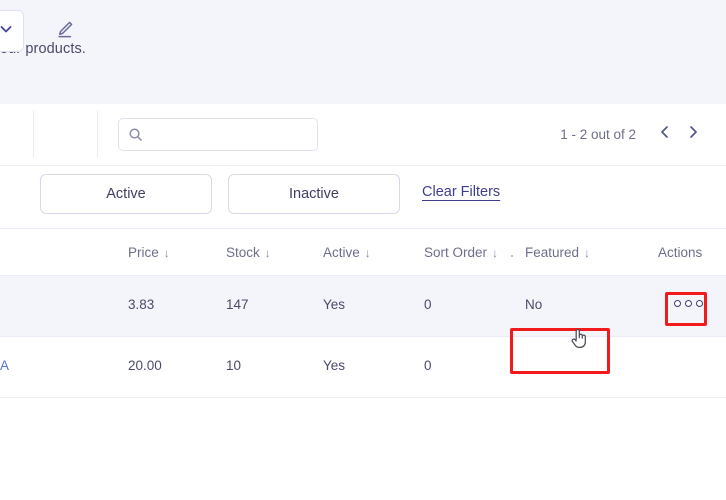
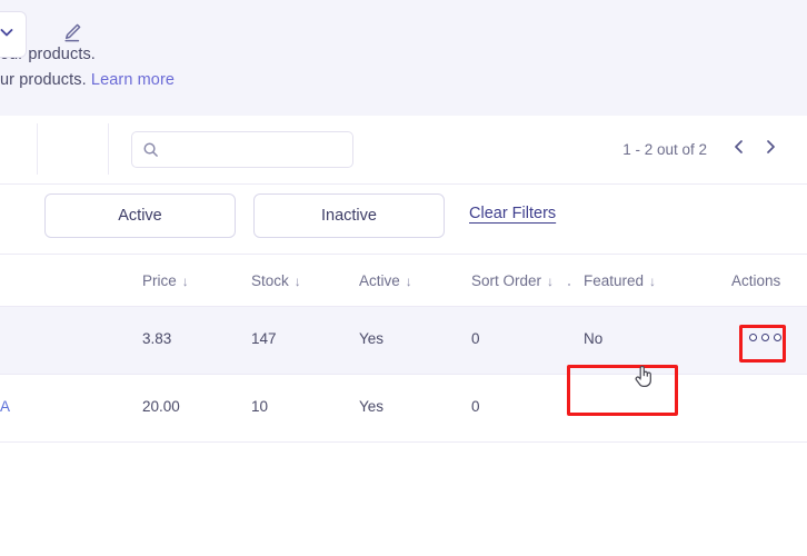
  products.
+ ur products. Learn more
  1 - 2 out of 2
  Active
  Inactive
  Clear Filters
  Price
  ↓
  Stock
  ↓
  Active
  ↓
  Sort Order
  ↓
  Featured
  ↓
  Actions
  3.83
  147
  Yes
  0
  No
  A
  20.00
  10
  Yes
  0
